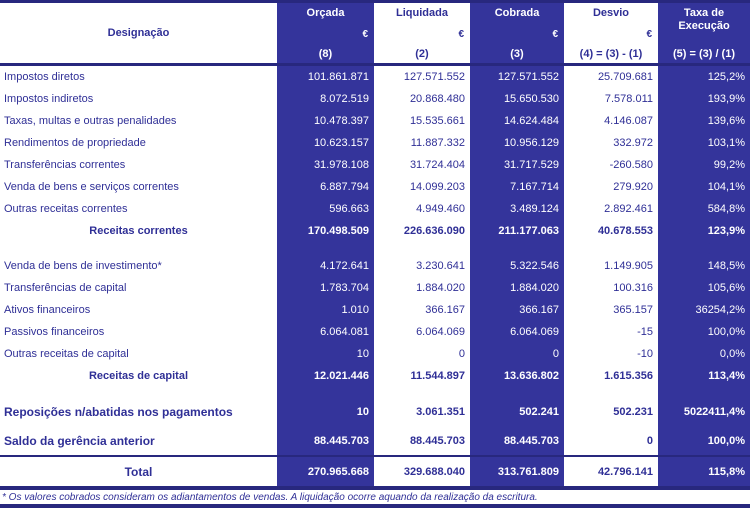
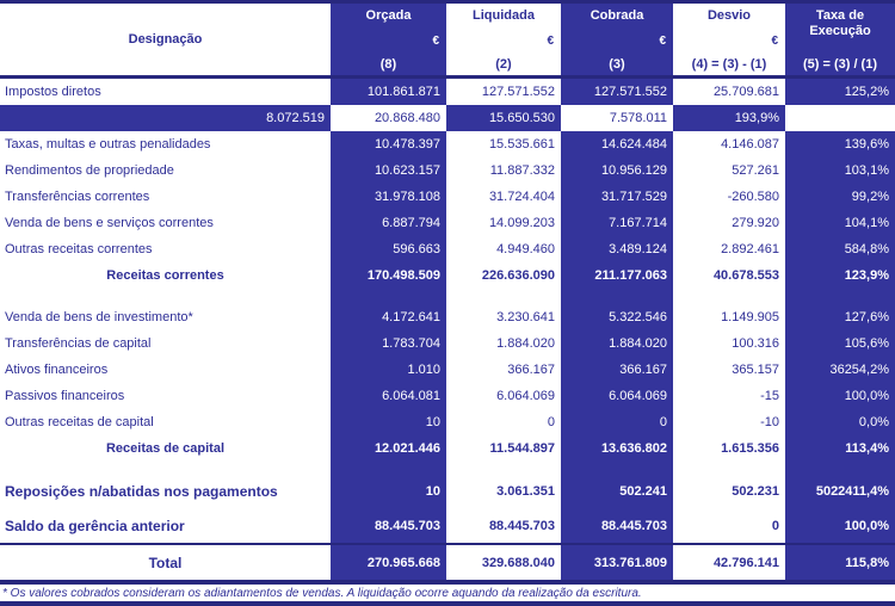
  Designação
  Orçada
  €
  (8)
  Liquidada
  €
  (2)
  Cobrada
  €
  (3)
  Desvio
  €
  (4) = (3) - (1)
  Taxa de Execução
  (5) = (3) / (1)
  Impostos diretos
  101.861.871
  127.571.552
  127.571.552
  25.709.681
  125,2%
- Impostos indiretos
  8.072.519
  20.868.480
  15.650.530
  7.578.011
  193,9%
  Taxas, multas e outras penalidades
  10.478.397
  15.535.661
  14.624.484
  4.146.087
  139,6%
  Rendimentos de propriedade
  10.623.157
  11.887.332
  10.956.129
- 332.972
+ 527.261
  103,1%
  Transferências correntes
  31.978.108
  31.724.404
  31.717.529
  -260.580
  99,2%
  Venda de bens e serviços correntes
  6.887.794
  14.099.203
  7.167.714
  279.920
  104,1%
  Outras receitas correntes
  596.663
  4.949.460
  3.489.124
  2.892.461
  584,8%
  Receitas correntes
  170.498.509
  226.636.090
  211.177.063
  40.678.553
  123,9%
  Venda de bens de investimento*
  4.172.641
  3.230.641
  5.322.546
  1.149.905
- 148,5%
+ 127,6%
  Transferências de capital
  1.783.704
  1.884.020
  1.884.020
  100.316
  105,6%
  Ativos financeiros
  1.010
  366.167
  366.167
  365.157
  36254,2%
  Passivos financeiros
  6.064.081
  6.064.069
  6.064.069
  -15
  100,0%
  Outras receitas de capital
  10
  0
  0
  -10
  0,0%
  Receitas de capital
  12.021.446
  11.544.897
  13.636.802
  1.615.356
  113,4%
  Reposições n/abatidas nos pagamentos
  10
  3.061.351
  502.241
  502.231
  5022411,4%
  Saldo da gerência anterior
  88.445.703
  88.445.703
  88.445.703
  0
  100,0%
  Total
  270.965.668
  329.688.040
  313.761.809
  42.796.141
  115,8%
  * Os valores cobrados consideram os adiantamentos de vendas. A liquidação ocorre aquando da realização da escritura.
